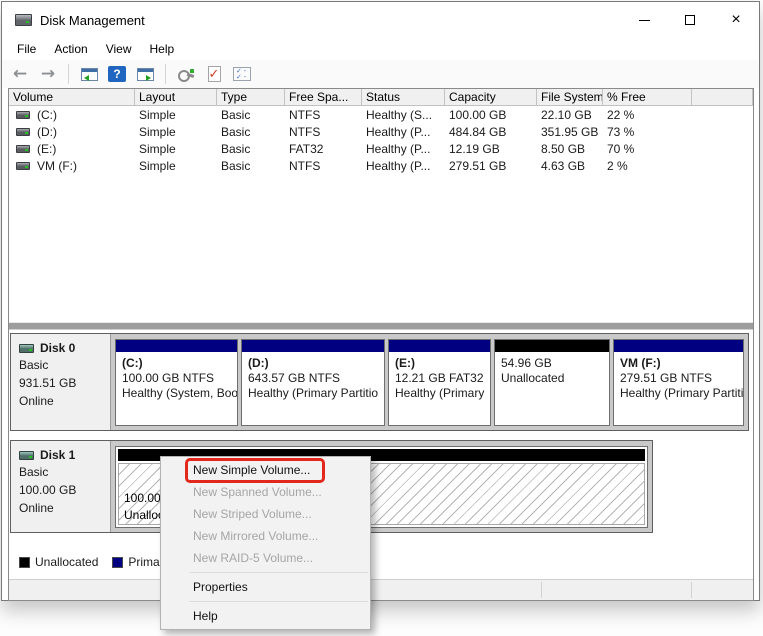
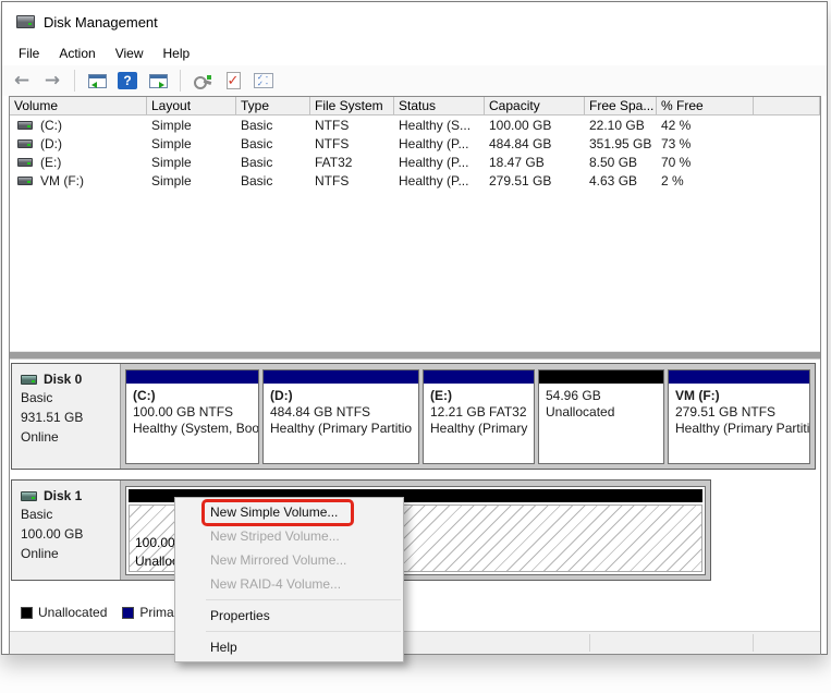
  Disk Management
- ×
  File
  Action
  View
  Help
  ←
  →
  ?
  ✓
  Volume
  Layout
  Type
- Free Spa...
+ File System
  Status
  Capacity
- File System
+ Free Spa...
  % Free
  (C:)
  Simple
  Basic
  NTFS
  Healthy (S...
  100.00 GB
  22.10 GB
- 22 %
+ 42 %
  (D:)
  Simple
  Basic
  NTFS
  Healthy (P...
  484.84 GB
  351.95 GB
  73 %
  (E:)
  Simple
  Basic
  FAT32
  Healthy (P...
- 12.19 GB
+ 18.47 GB
  8.50 GB
  70 %
  VM (F:)
  Simple
  Basic
  NTFS
  Healthy (P...
  279.51 GB
  4.63 GB
  2 %
  Disk 0
  Basic
  931.51 GB
  Online
  (C:)
  100.00 GB NTFS
  Healthy (System, Boo
  (D:)
- 643.57 GB NTFS
+ 484.84 GB NTFS
  Healthy (Primary Partitio
  (E:)
  12.21 GB FAT32
  Healthy (Primary
  54.96 GB
  Unallocated
  VM (F:)
  279.51 GB NTFS
  Healthy (Primary Partiti
  Disk 1
  Basic
  100.00 GB
  Online
  100.00
  Unallocated
  New Simple Volume...
- New Spanned Volume...
  New Striped Volume...
  New Mirrored Volume...
- New RAID-5 Volume...
+ New RAID-4 Volume...
  Properties
  Help
